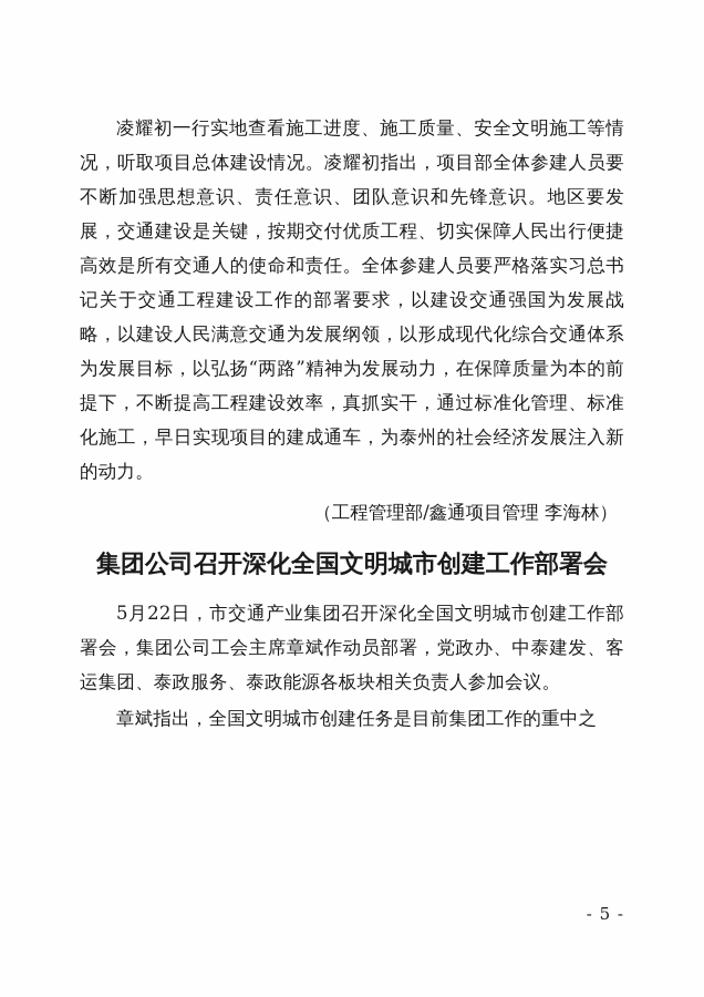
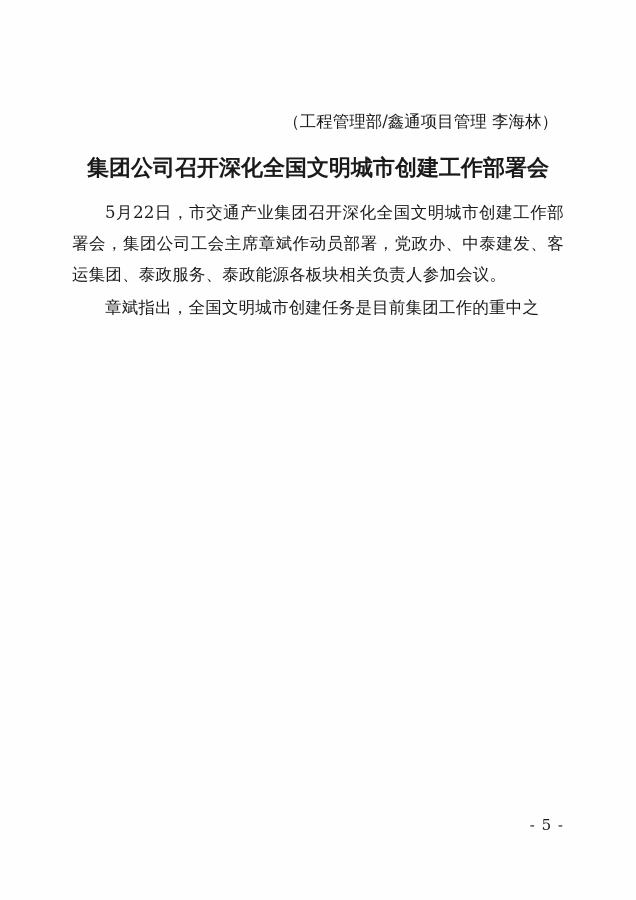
- 凌耀初一行实地查看施工进度、施工质量、安全文明施工等情况，听取项目总体建设情况。凌耀初指出，项目部全体参建人员要不断加强思想意识、责任意识、团队意识和先锋意识。地区要发展，交通建设是关键，按期交付优质工程、切实保障人民出行便捷高效是所有交通人的使命和责任。全体参建人员要严格落实习总书记关于交通工程建设工作的部署要求，以建设交通强国为发展战略，以建设人民满意交通为发展纲领，以形成现代化综合交通体系为发展目标，以弘扬“两路”精神为发展动力，在保障质量为本的前提下，不断提高工程建设效率，真抓实干，通过标准化管理、标准化施工，早日实现项目的建成通车，为泰州的社会经济发展注入新的动力。
  （工程管理部/鑫通项目管理 李海林）
  集团公司召开深化全国文明城市创建工作部署会
  5月22日，市交通产业集团召开深化全国文明城市创建工作部署会，集团公司工会主席章斌作动员部署，党政办、中泰建发、客运集团、泰政服务、泰政能源各板块相关负责人参加会议。
  章斌指出，全国文明城市创建任务是目前集团工作的重中之
  - 5 -
